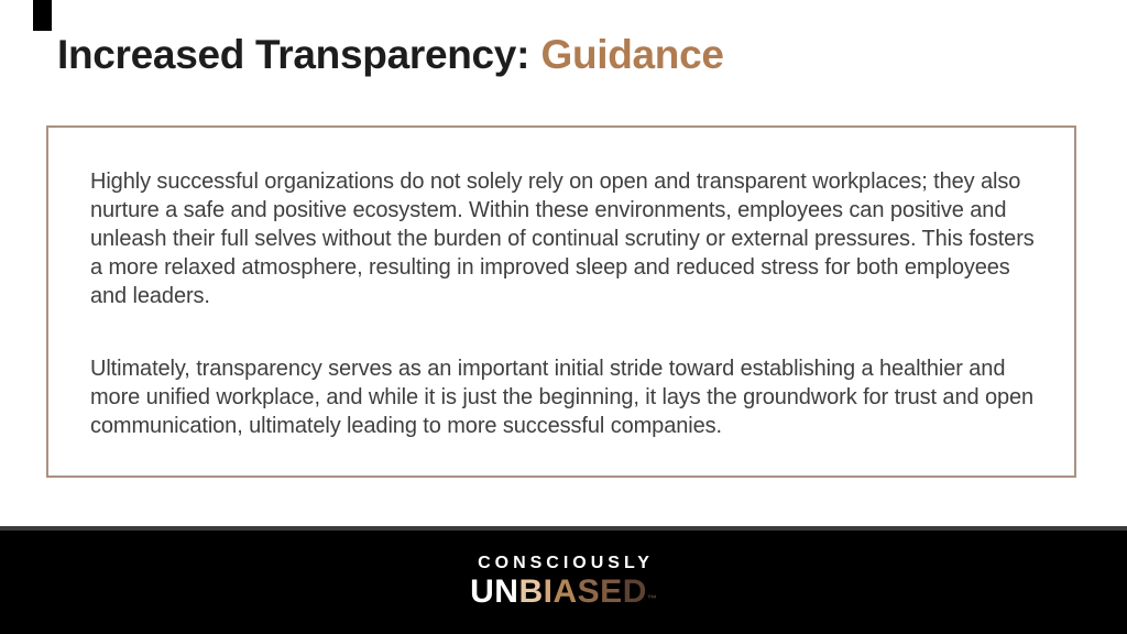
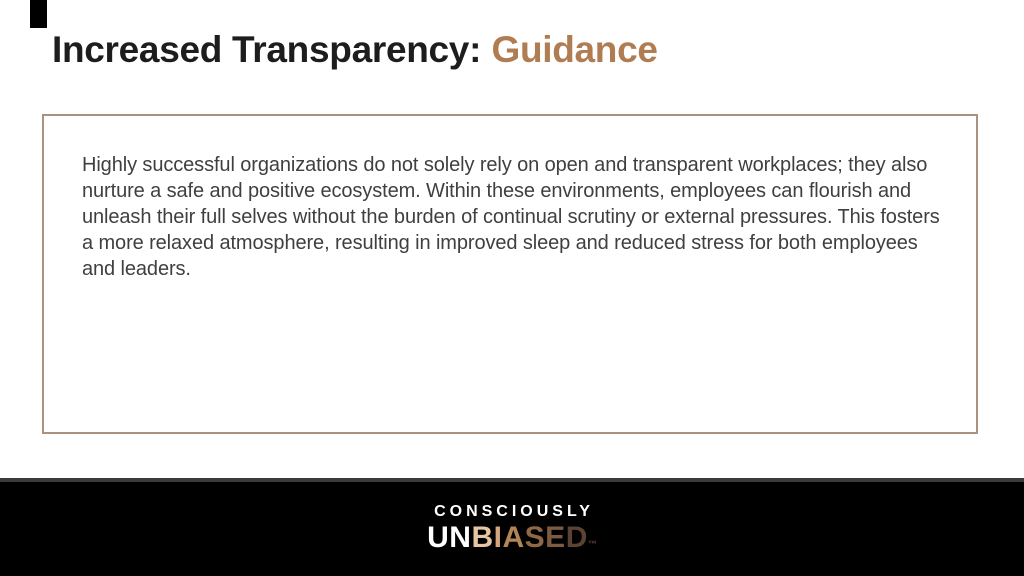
  Increased Transparency: Guidance
- Highly successful organizations do not solely rely on open and transparent workplaces; they also nurture a safe and positive ecosystem. Within these environments, employees can positive and unleash their full selves without the burden of continual scrutiny or external pressures. This fosters a more relaxed atmosphere, resulting in improved sleep and reduced stress for both employees and leaders.
+ Highly successful organizations do not solely rely on open and transparent workplaces; they also nurture a safe and positive ecosystem. Within these environments, employees can flourish and unleash their full selves without the burden of continual scrutiny or external pressures. This fosters a more relaxed atmosphere, resulting in improved sleep and reduced stress for both employees and leaders.
- Ultimately, transparency serves as an important initial stride toward establishing a healthier and more unified workplace, and while it is just the beginning, it lays the groundwork for trust and open communication, ultimately leading to more successful companies.
  CONSCIOUSLY
  UNBIASED™
